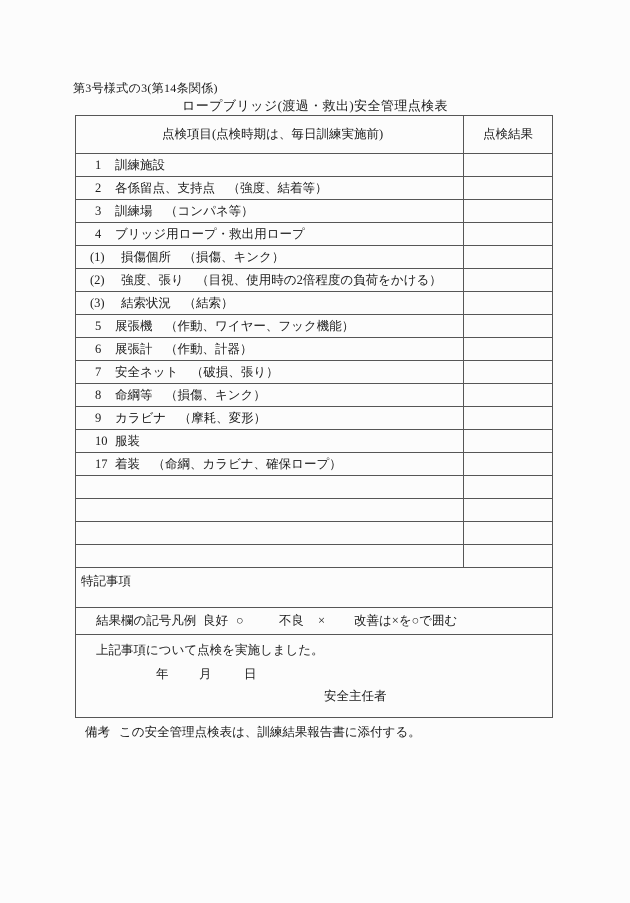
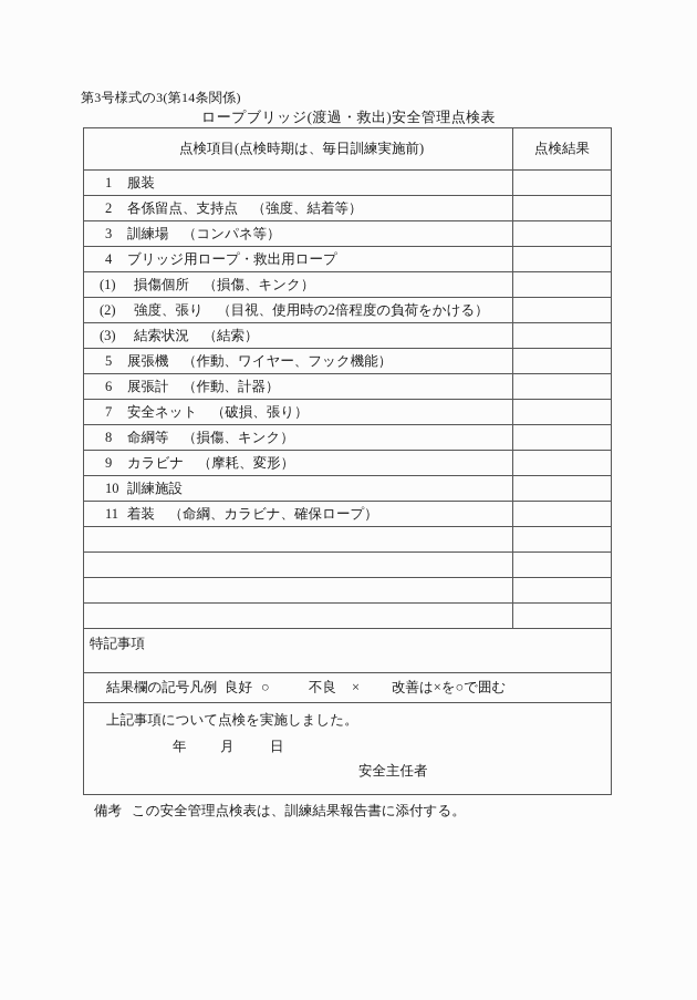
  第3号様式の3(第14条関係)
  ロープブリッジ(渡過・救出)安全管理点検表
  点検項目(点検時期は、毎日訓練実施前)
  点検結果
  1
- 訓練施設
+ 服装
  2
  各係留点、支持点 （強度、結着等）
  3
  訓練場 （コンパネ等）
  4
  ブリッジ用ロープ・救出用ロープ
  (1)
  損傷個所 （損傷、キンク）
  (2)
  強度、張り （目視、使用時の2倍程度の負荷をかける）
  (3)
  結索状況 （結索）
  5
  展張機 （作動、ワイヤー、フック機能）
  6
  展張計 （作動、計器）
  7
  安全ネット （破損、張り）
  8
  命綱等 （損傷、キンク）
  9
  カラビナ （摩耗、変形）
  10
- 服装
+ 訓練施設
- 17
+ 11
  着装 （命綱、カラビナ、確保ロープ）
  特記事項
  結果欄の記号凡例
  良好
  ○
  不良
  ×
  改善は×を○で囲む
  上記事項について点検を実施しました。
  年
  月
  日
  安全主任者
  備考 この安全管理点検表は、訓練結果報告書に添付する。
